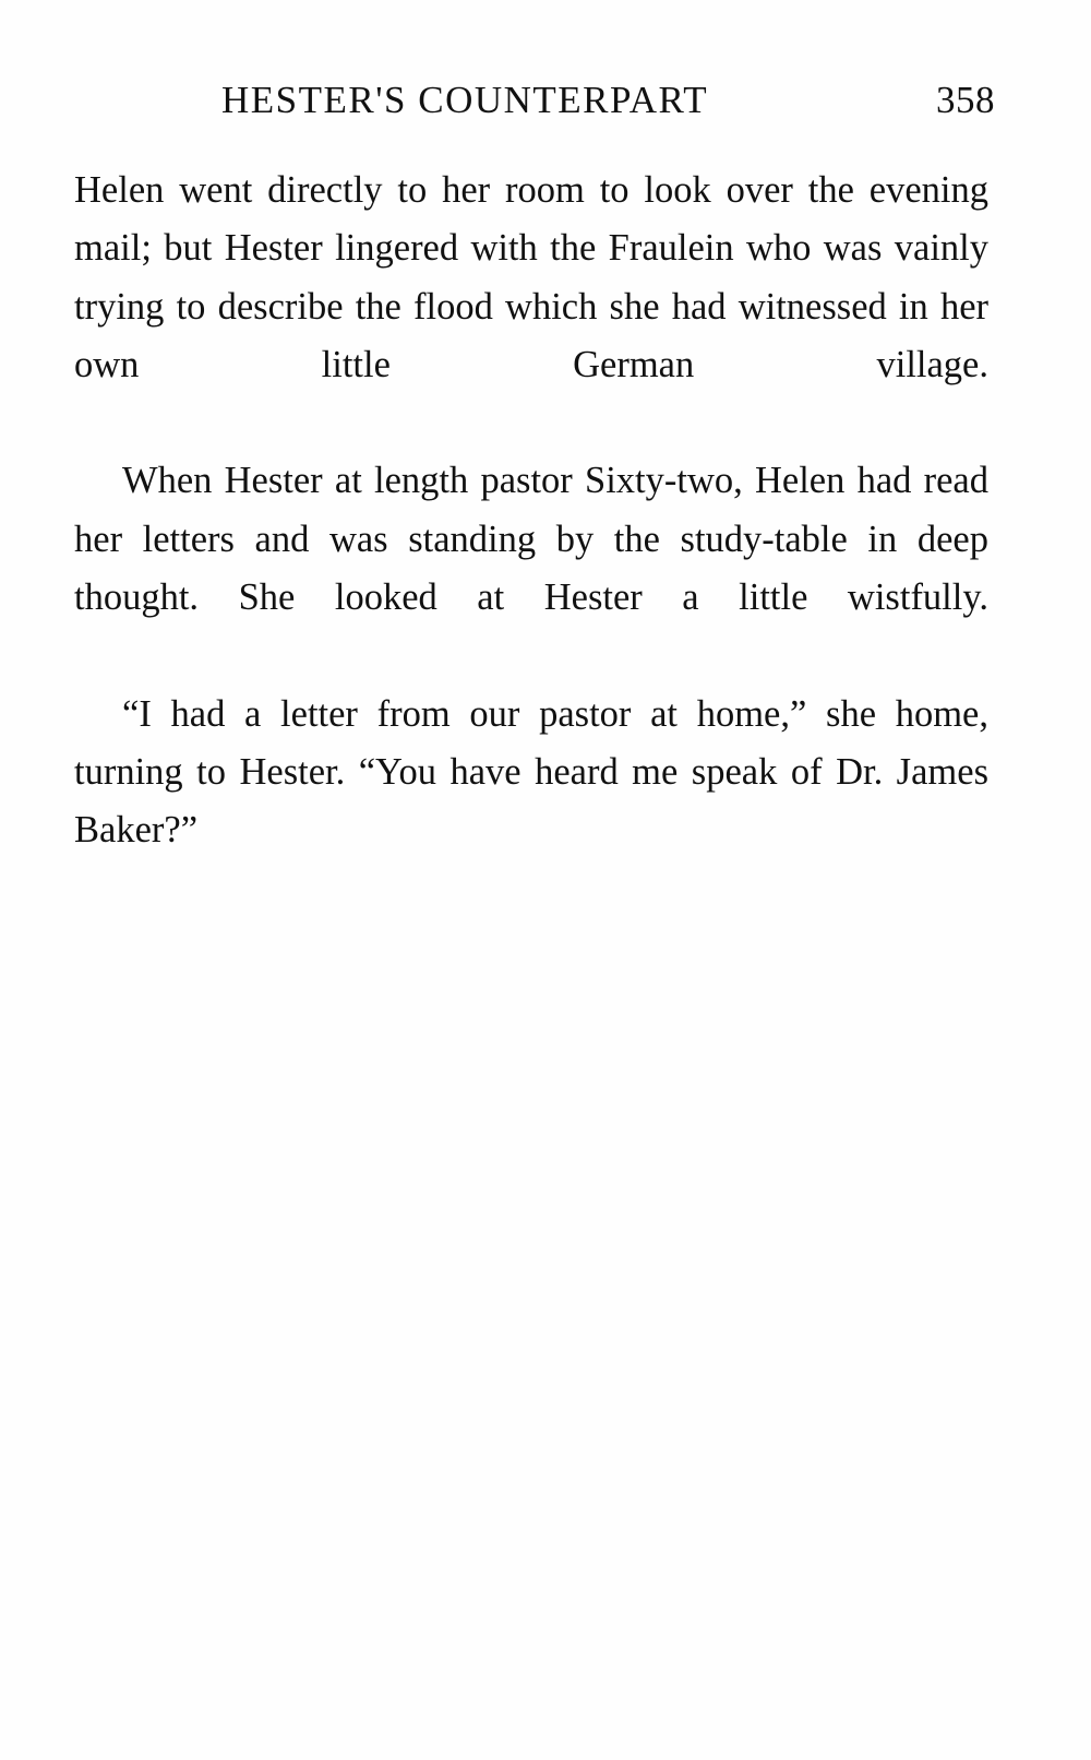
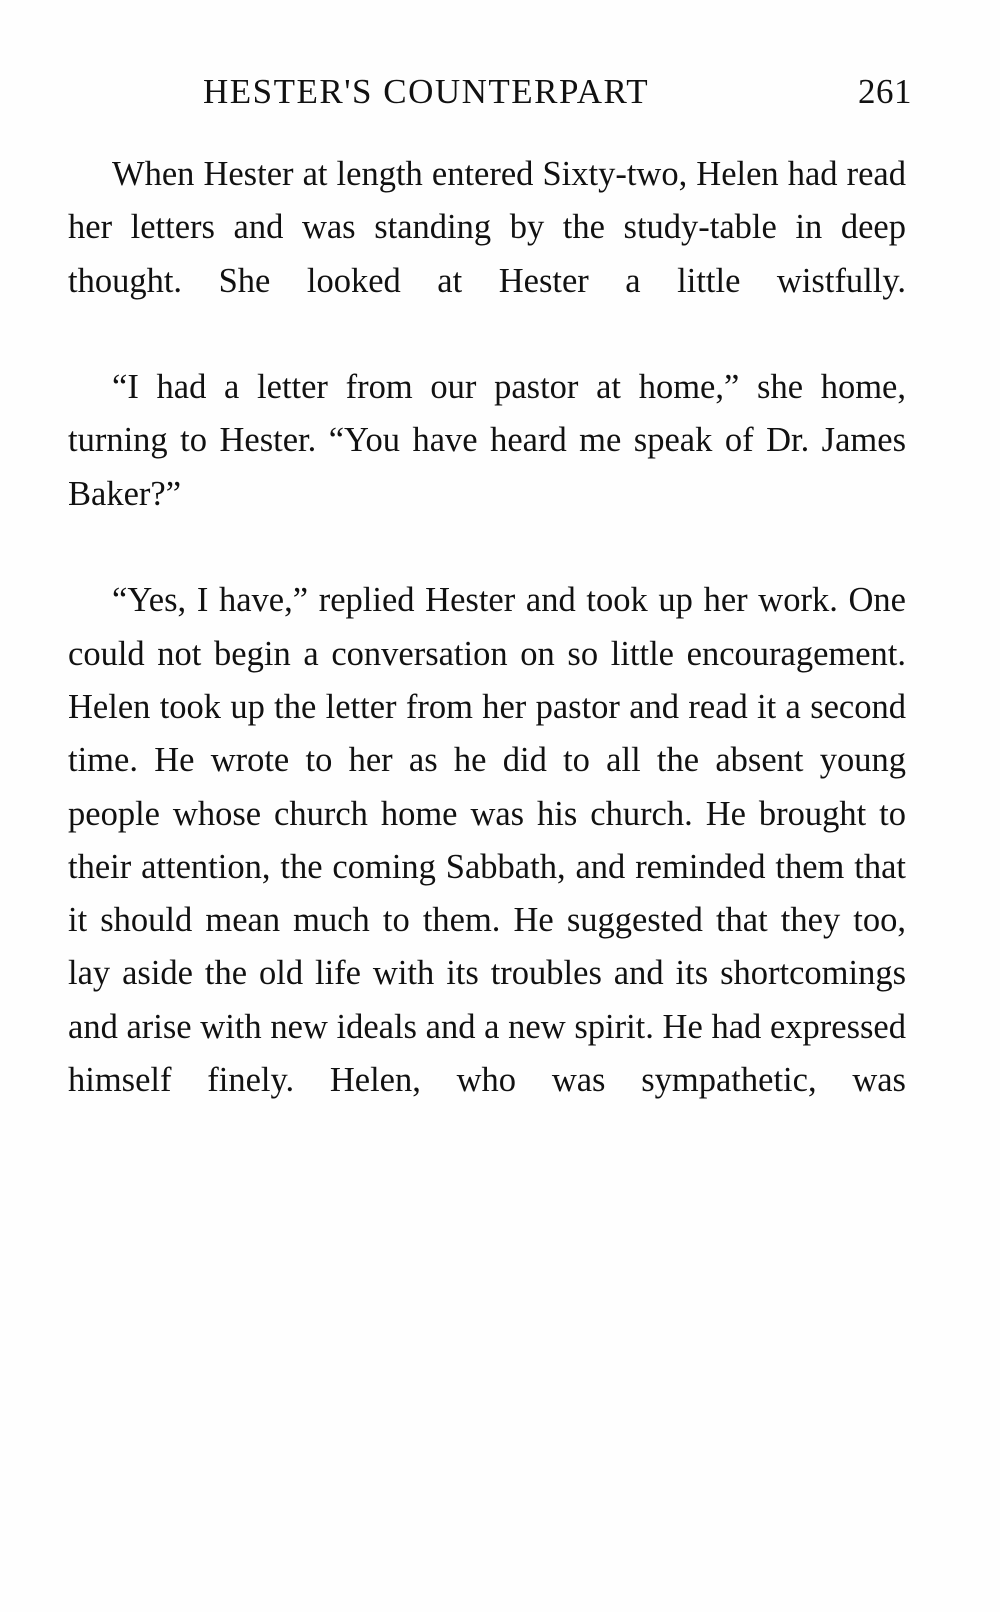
  HESTER'S COUNTERPART
- 358
+ 261
- Helen went directly to her room to look over the evening mail; but Hester lingered with the Fraulein who was vainly trying to describe the flood which she had witnessed in her own little German village.
- When Hester at length pastor Sixty-two, Helen had read her letters and was standing by the study-table in deep thought. She looked at Hester a little wistfully.
+ When Hester at length entered Sixty-two, Helen had read her letters and was standing by the study-table in deep thought. She looked at Hester a little wistfully.
  “I had a letter from our pastor at home,” she home, turning to Hester. “You have heard me speak of Dr. James Baker?”
+ “Yes, I have,” replied Hester and took up her work. One could not begin a conversation on so little encouragement. Helen took up the letter from her pastor and read it a second time. He wrote to her as he did to all the absent young people whose church home was his church. He brought to their attention, the coming Sabbath, and reminded them that it should mean much to them. He suggested that they too, lay aside the old life with its troubles and its shortcomings and arise with new ideals and a new spirit. He had expressed himself finely. Helen, who was sympathetic, was
